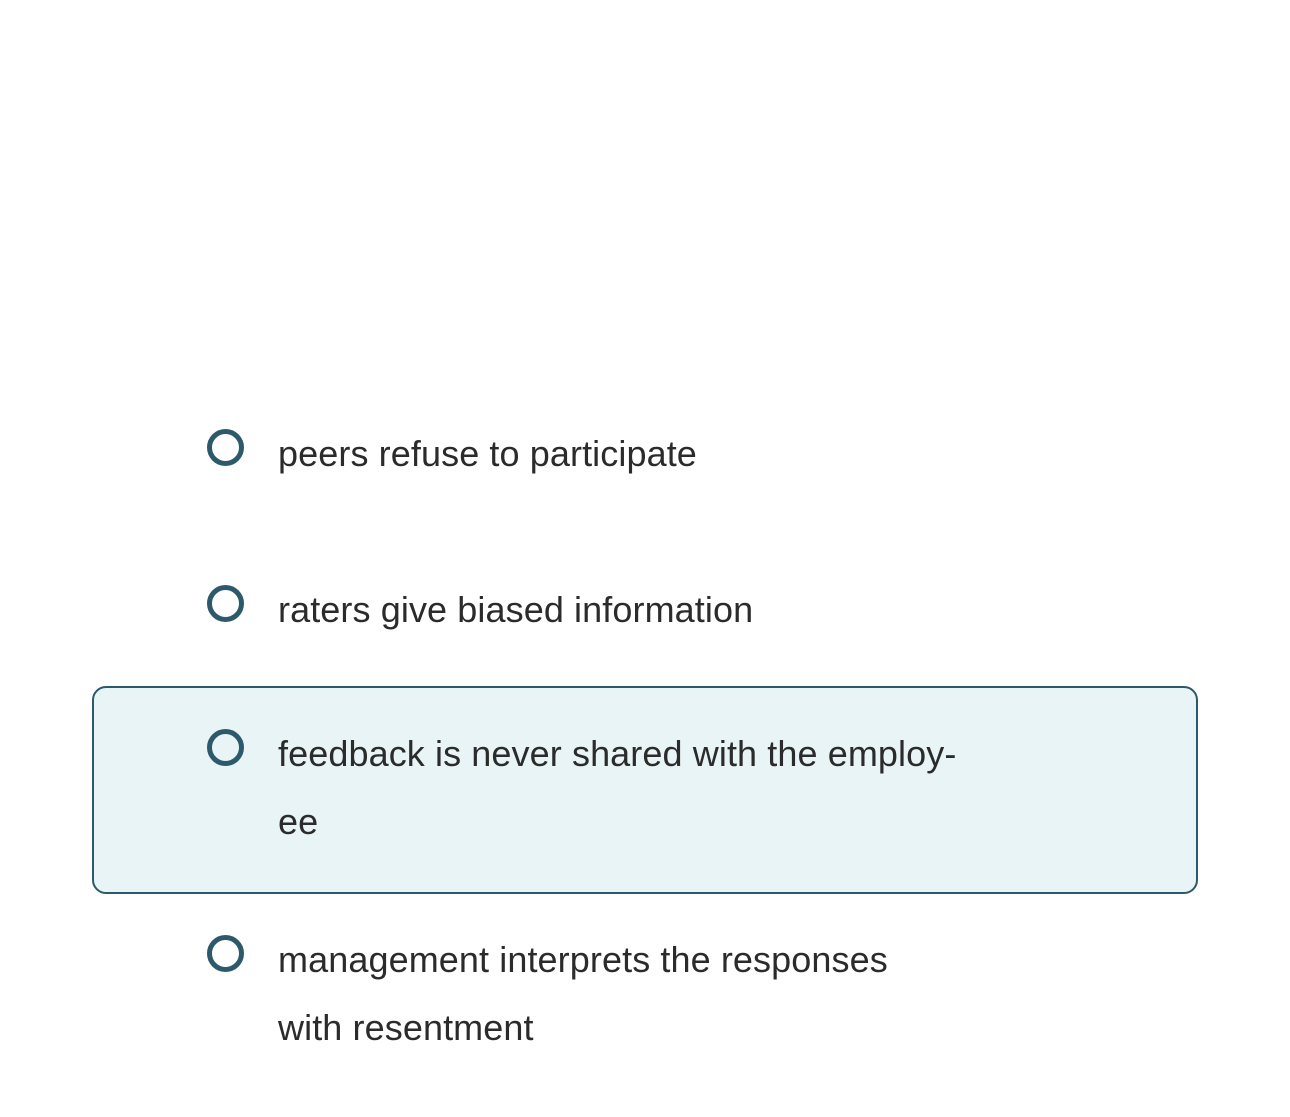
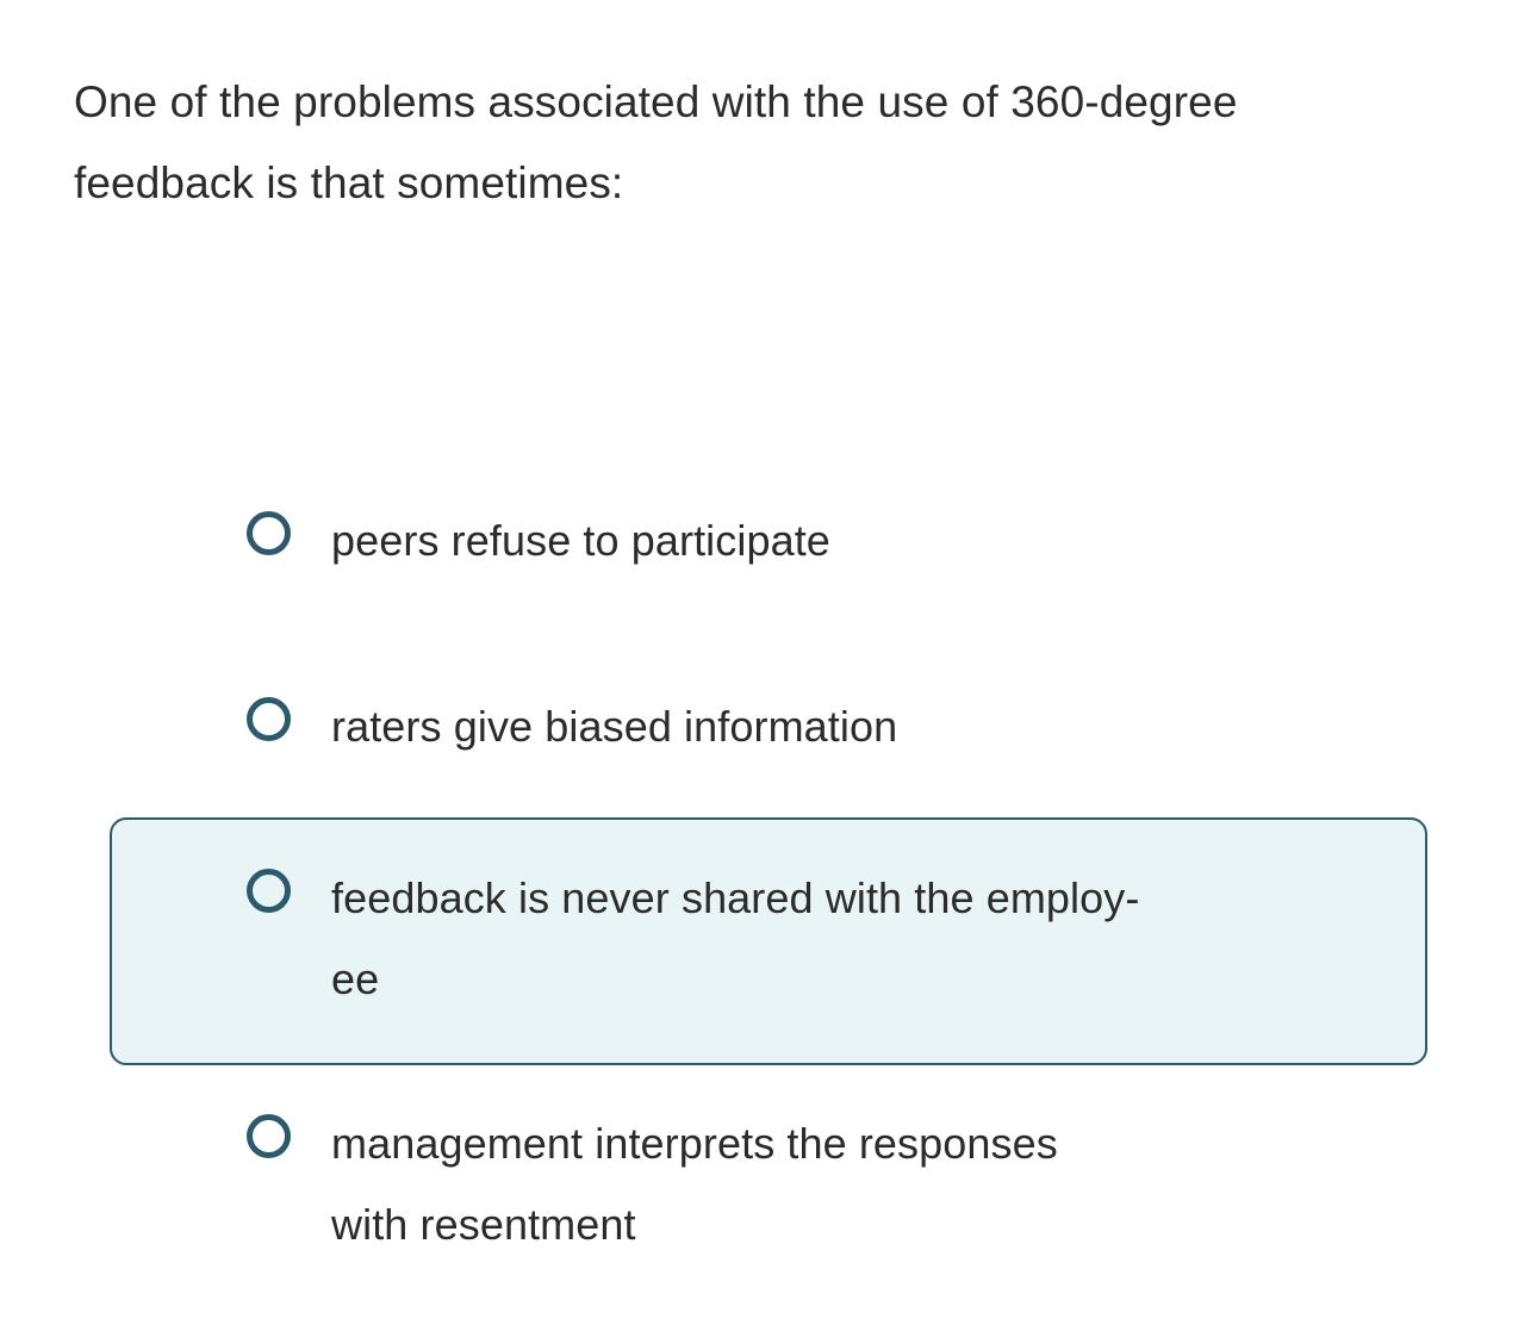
+ One of the problems associated with the use of 360-degree feedback is that sometimes:
  peers refuse to participate
  raters give biased information
  feedback is never shared with the employ-
  ee
  management interprets the responses
  with resentment
